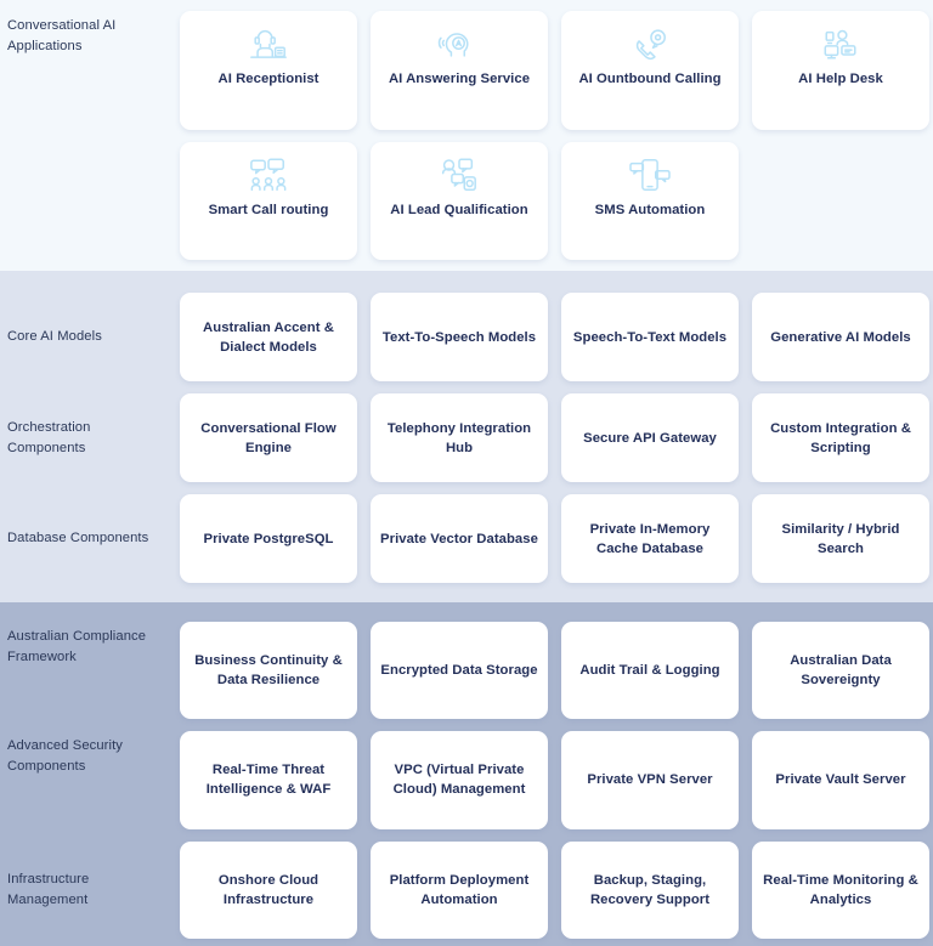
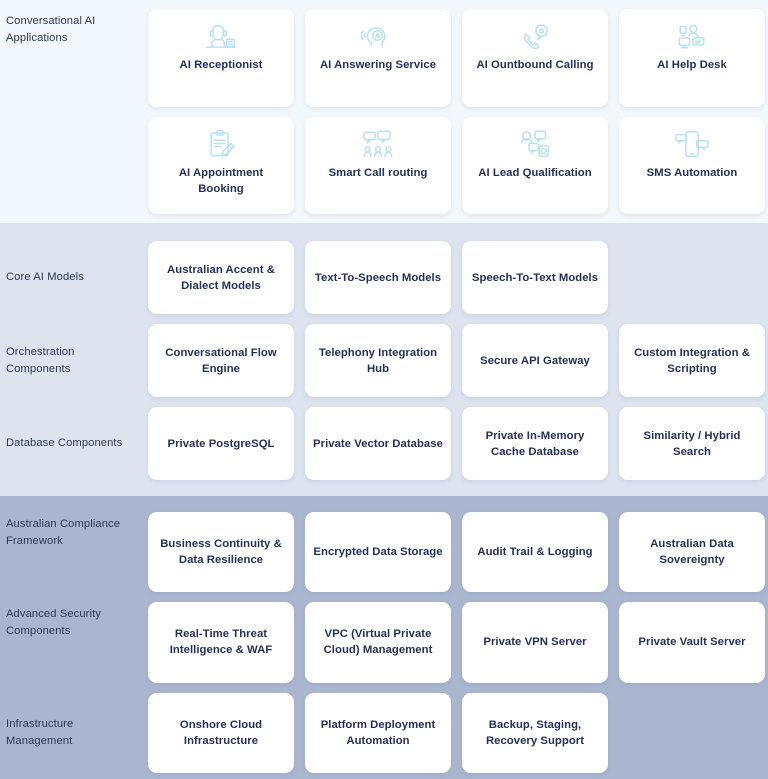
  Conversational AI Applications
  AI Receptionist
  AI Answering Service
  AI Ountbound Calling
  AI Help Desk
+ AI Appointment Booking
  Smart Call routing
  AI Lead Qualification
  SMS Automation
  Core AI Models
  Australian Accent & Dialect Models
  Text-To-Speech Models
  Speech-To-Text Models
- Generative AI Models
  Orchestration Components
  Conversational Flow Engine
  Telephony Integration Hub
  Secure API Gateway
  Custom Integration & Scripting
  Database Components
  Private PostgreSQL
  Private Vector Database
  Private In-Memory Cache Database
  Similarity / Hybrid Search
  Australian Compliance Framework
  Business Continuity & Data Resilience
  Encrypted Data Storage
  Audit Trail & Logging
  Australian Data Sovereignty
  Advanced Security Components
  Real-Time Threat Intelligence & WAF
  VPC (Virtual Private Cloud) Management
  Private VPN Server
  Private Vault Server
  Infrastructure Management
  Onshore Cloud Infrastructure
  Platform Deployment Automation
  Backup, Staging, Recovery Support
- Real-Time Monitoring & Analytics
